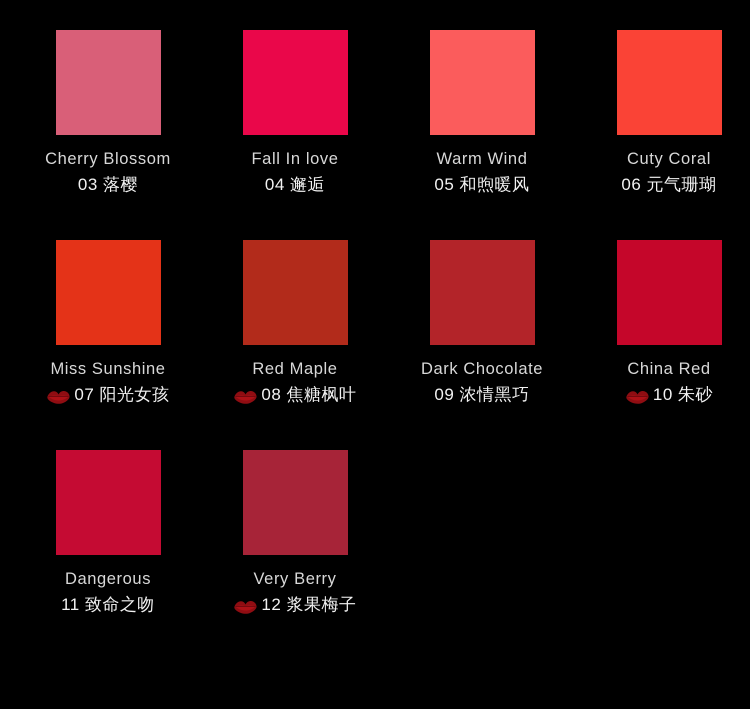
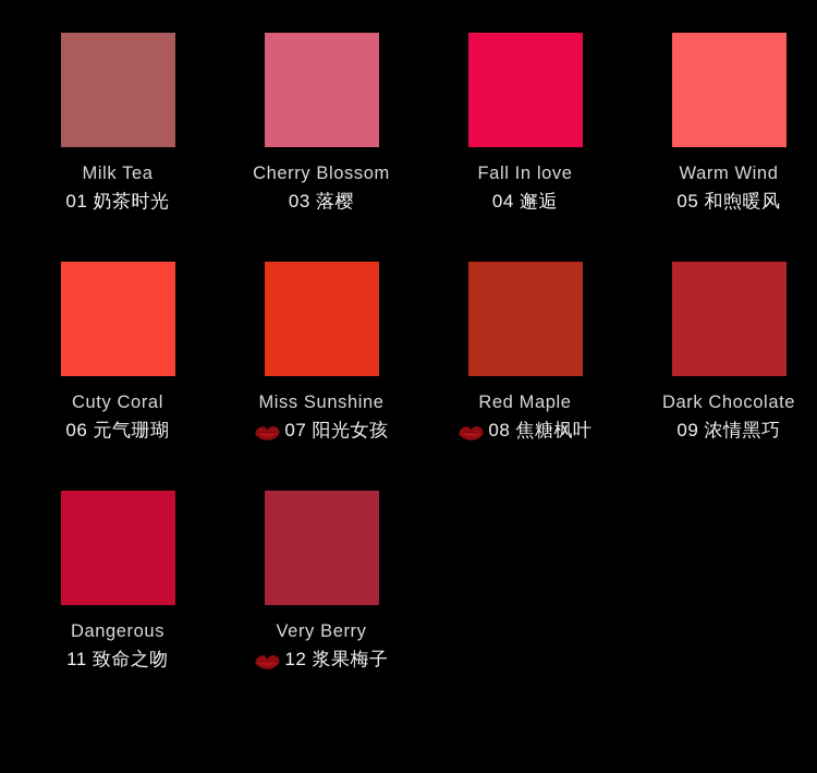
+ Milk Tea
+ 01 奶茶时光
  Cherry Blossom
  03 落樱
  Fall In love
  04 邂逅
  Warm Wind
  05 和煦暖风
  Cuty Coral
  06 元气珊瑚
  Miss Sunshine
  07 阳光女孩
  Red Maple
  08 焦糖枫叶
  Dark Chocolate
  09 浓情黑巧
- China Red
- 10 朱砂
  Dangerous
  11 致命之吻
  Very Berry
  12 浆果梅子
